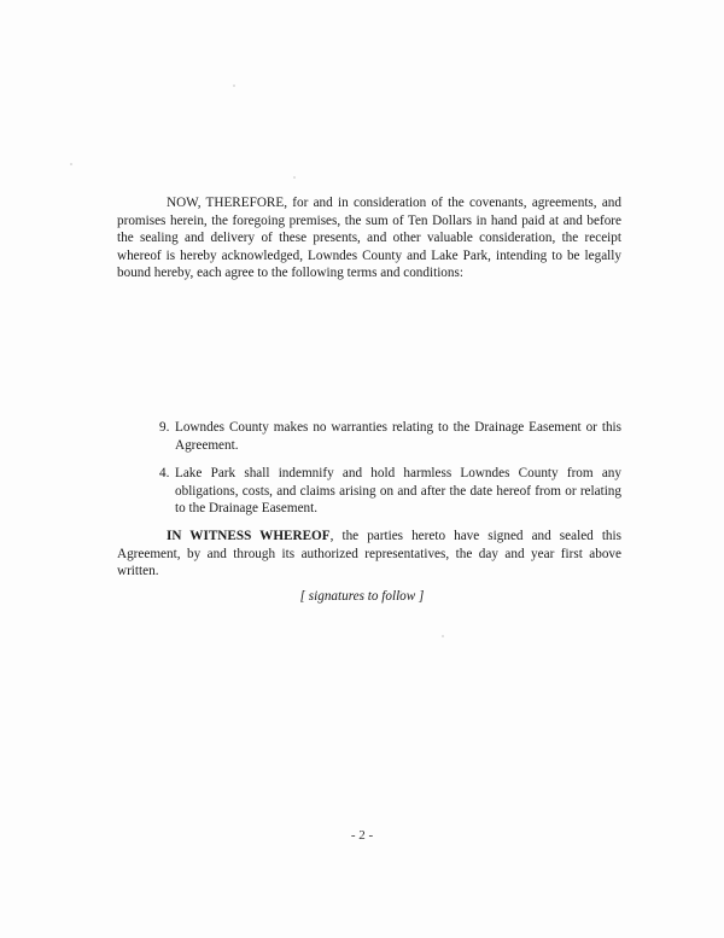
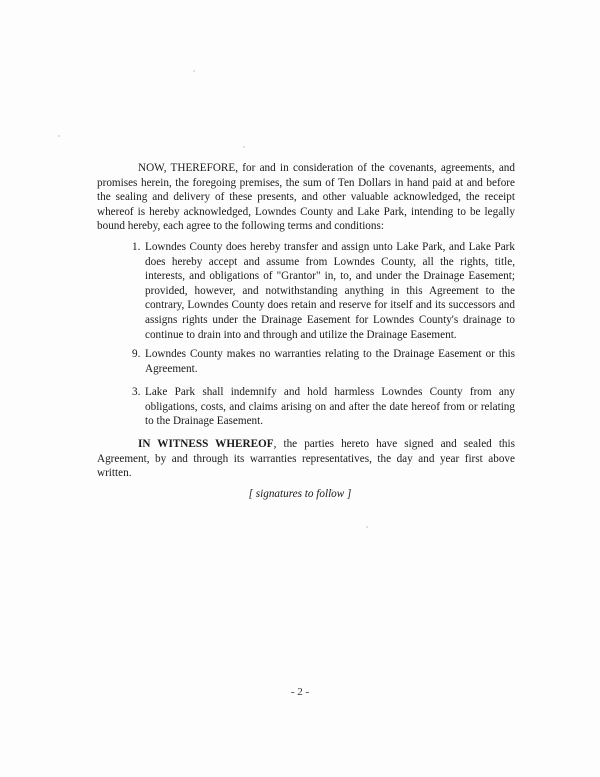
- NOW, THEREFORE, for and in consideration of the covenants, agreements, and promises herein, the foregoing premises, the sum of Ten Dollars in hand paid at and before the sealing and delivery of these presents, and other valuable consideration, the receipt whereof is hereby acknowledged, Lowndes County and Lake Park, intending to be legally bound hereby, each agree to the following terms and conditions:
+ NOW, THEREFORE, for and in consideration of the covenants, agreements, and promises herein, the foregoing premises, the sum of Ten Dollars in hand paid at and before the sealing and delivery of these presents, and other valuable acknowledged, the receipt whereof is hereby acknowledged, Lowndes County and Lake Park, intending to be legally bound hereby, each agree to the following terms and conditions:
+ 1.
+ Lowndes County does hereby transfer and assign unto Lake Park, and Lake Park does hereby accept and assume from Lowndes County, all the rights, title, interests, and obligations of "Grantor" in, to, and under the Drainage Easement; provided, however, and notwithstanding anything in this Agreement to the contrary, Lowndes County does retain and reserve for itself and its successors and assigns rights under the Drainage Easement for Lowndes County's drainage to continue to drain into and through and utilize the Drainage Easement.
  9.
  Lowndes County makes no warranties relating to the Drainage Easement or this Agreement.
- 4.
+ 3.
  Lake Park shall indemnify and hold harmless Lowndes County from any obligations, costs, and claims arising on and after the date hereof from or relating to the Drainage Easement.
- IN WITNESS WHEREOF, the parties hereto have signed and sealed this Agreement, by and through its authorized representatives, the day and year first above written.
+ IN WITNESS WHEREOF, the parties hereto have signed and sealed this Agreement, by and through its warranties representatives, the day and year first above written.
  [ signatures to follow ]
  - 2 -
